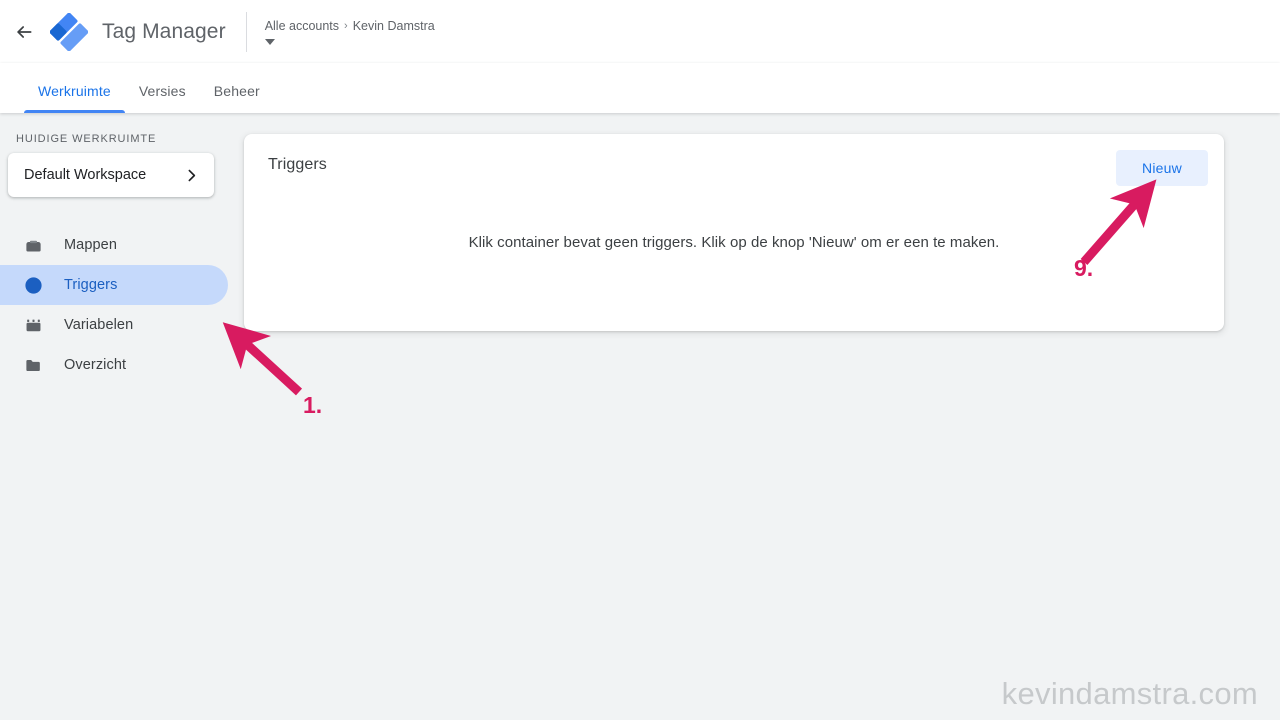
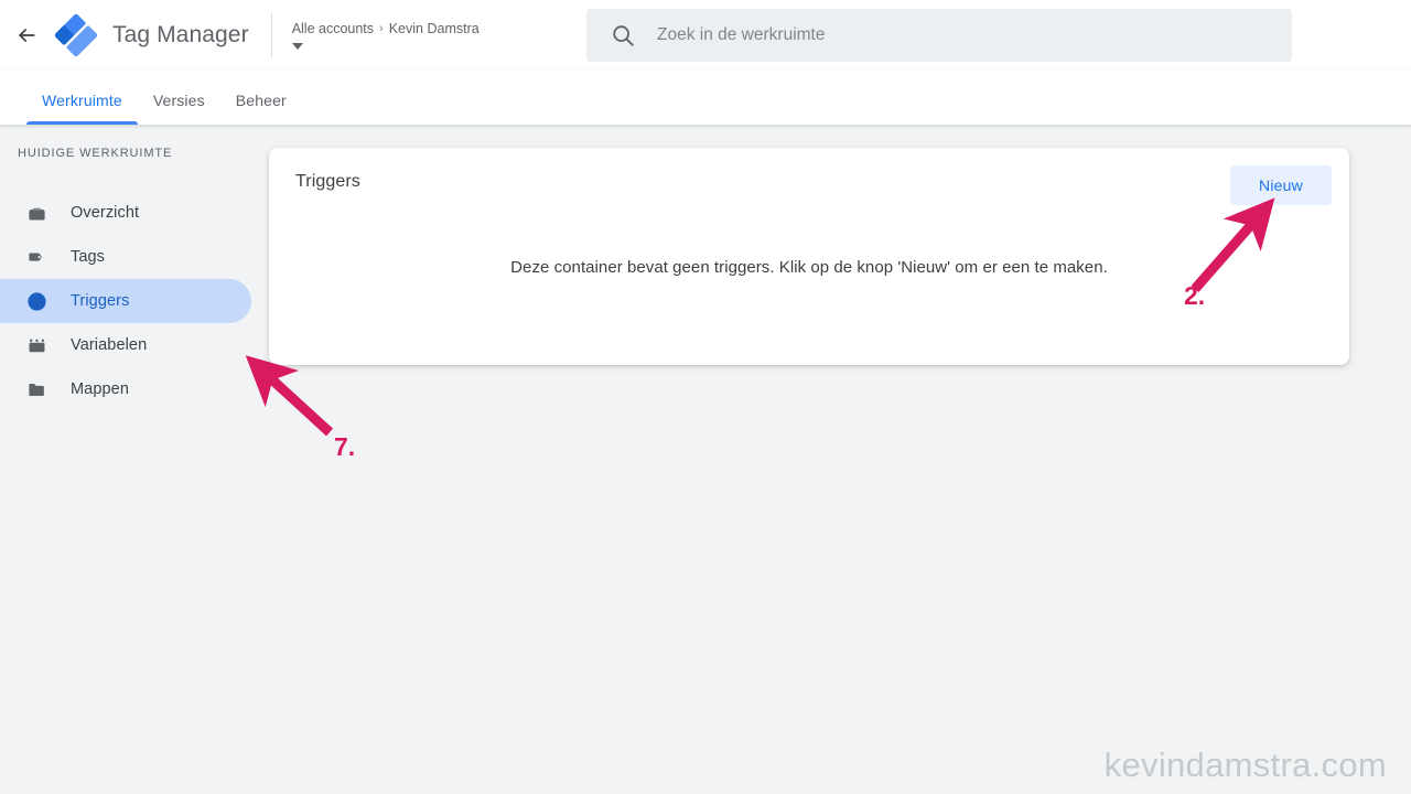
  Tag Manager
  Alle accounts
  ›
  Kevin Damstra
+ Zoek in de werkruimte
  Werkruimte
  Versies
  Beheer
  HUIDIGE WERKRUIMTE
- Default Workspace
- Mappen
+ Overzicht
+ Tags
  Triggers
  Variabelen
- Overzicht
+ Mappen
  Triggers
  Nieuw
- Klik container bevat geen triggers. Klik op de knop 'Nieuw' om er een te maken.
+ Deze container bevat geen triggers. Klik op de knop 'Nieuw' om er een te maken.
- 1.
+ 7.
- 9.
+ 2.
  kevindamstra.com
